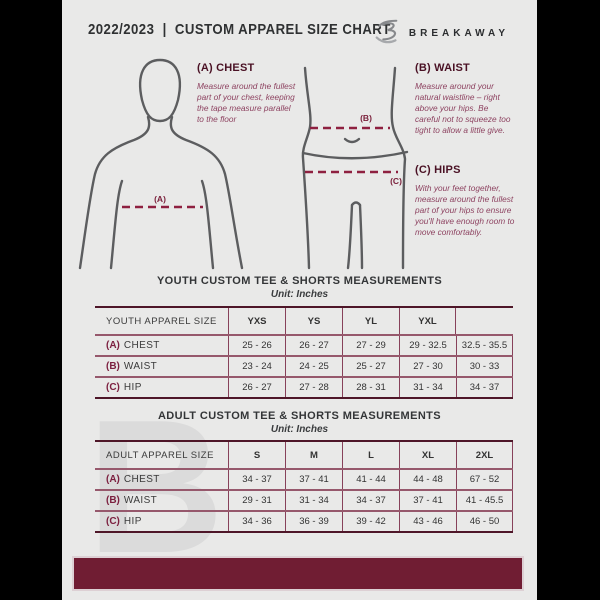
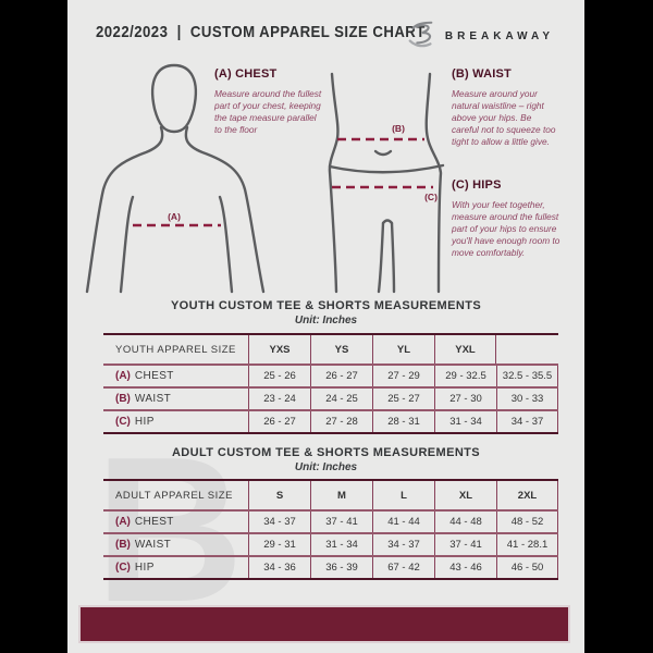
  B
  2022/2023 | CUSTOM APPAREL SIZE CHART
  BREAKAWAY
  (A)
  (B)
  (C)
  (A) CHEST
  Measure around the fullest part of your chest, keeping the tape measure parallel to the floor
  (B) WAIST
  Measure around your natural waistline – right above your hips. Be careful not to squeeze too tight to allow a little give.
  (C) HIPS
  With your feet together, measure around the fullest part of your hips to ensure you'll have enough room to move comfortably.
  YOUTH CUSTOM TEE & SHORTS MEASUREMENTS
  Unit: Inches
  YOUTH APPAREL SIZE
  YXS
  YS
  YL
  YXL
  (A)
  CHEST
  25 - 26
  26 - 27
  27 - 29
  29 - 32.5
  32.5 - 35.5
  (B)
  WAIST
  23 - 24
  24 - 25
  25 - 27
  27 - 30
  30 - 33
  (C)
  HIP
  26 - 27
  27 - 28
  28 - 31
  31 - 34
  34 - 37
  ADULT CUSTOM TEE & SHORTS MEASUREMENTS
  Unit: Inches
  ADULT APPAREL SIZE
  S
  M
  L
  XL
  2XL
  (A)
  CHEST
  34 - 37
  37 - 41
  41 - 44
  44 - 48
- 67 - 52
+ 48 - 52
  (B)
  WAIST
  29 - 31
  31 - 34
  34 - 37
  37 - 41
- 41 - 45.5
+ 41 - 28.1
  (C)
  HIP
  34 - 36
  36 - 39
- 39 - 42
+ 67 - 42
  43 - 46
  46 - 50
